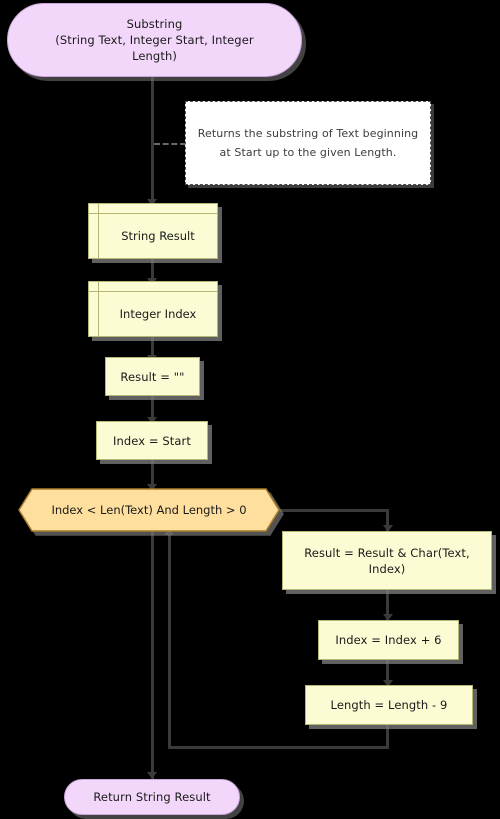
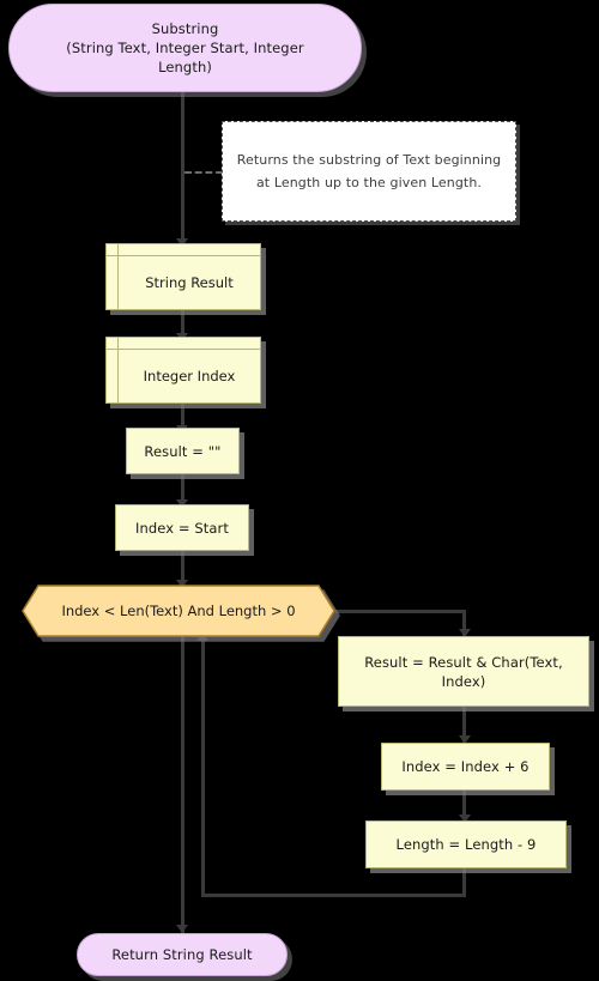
  Substring
  (String Text, Integer Start, Integer
  Length)
- Returns the substring of Text beginning at Start up to the given Length.
+ Returns the substring of Text beginning at Length up to the given Length.
  String Result
  Integer Index
  Result = ""
  Index = Start
  Index < Len(Text) And Length > 0
  Result = Result & Char(Text,
  Index)
  Index = Index + 6
  Length = Length - 9
  Return String Result
